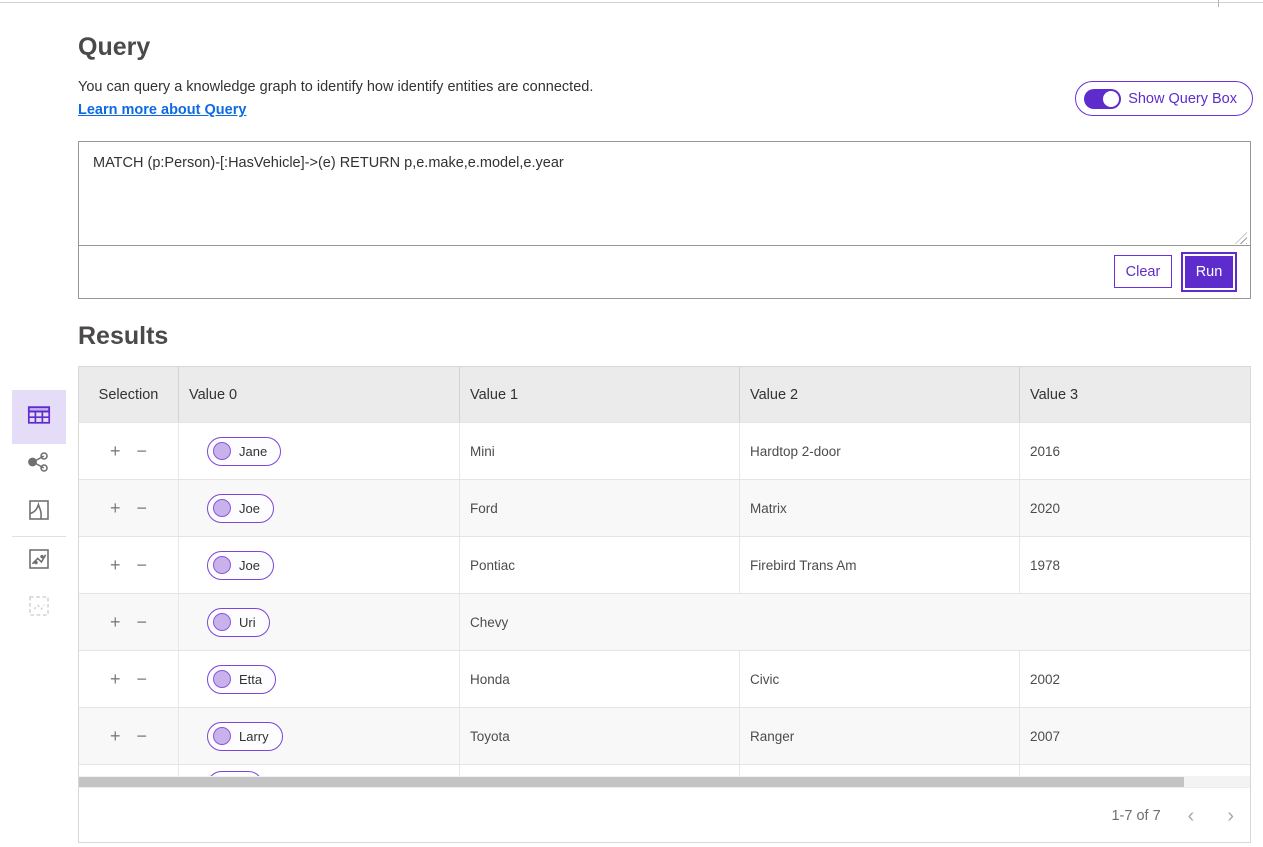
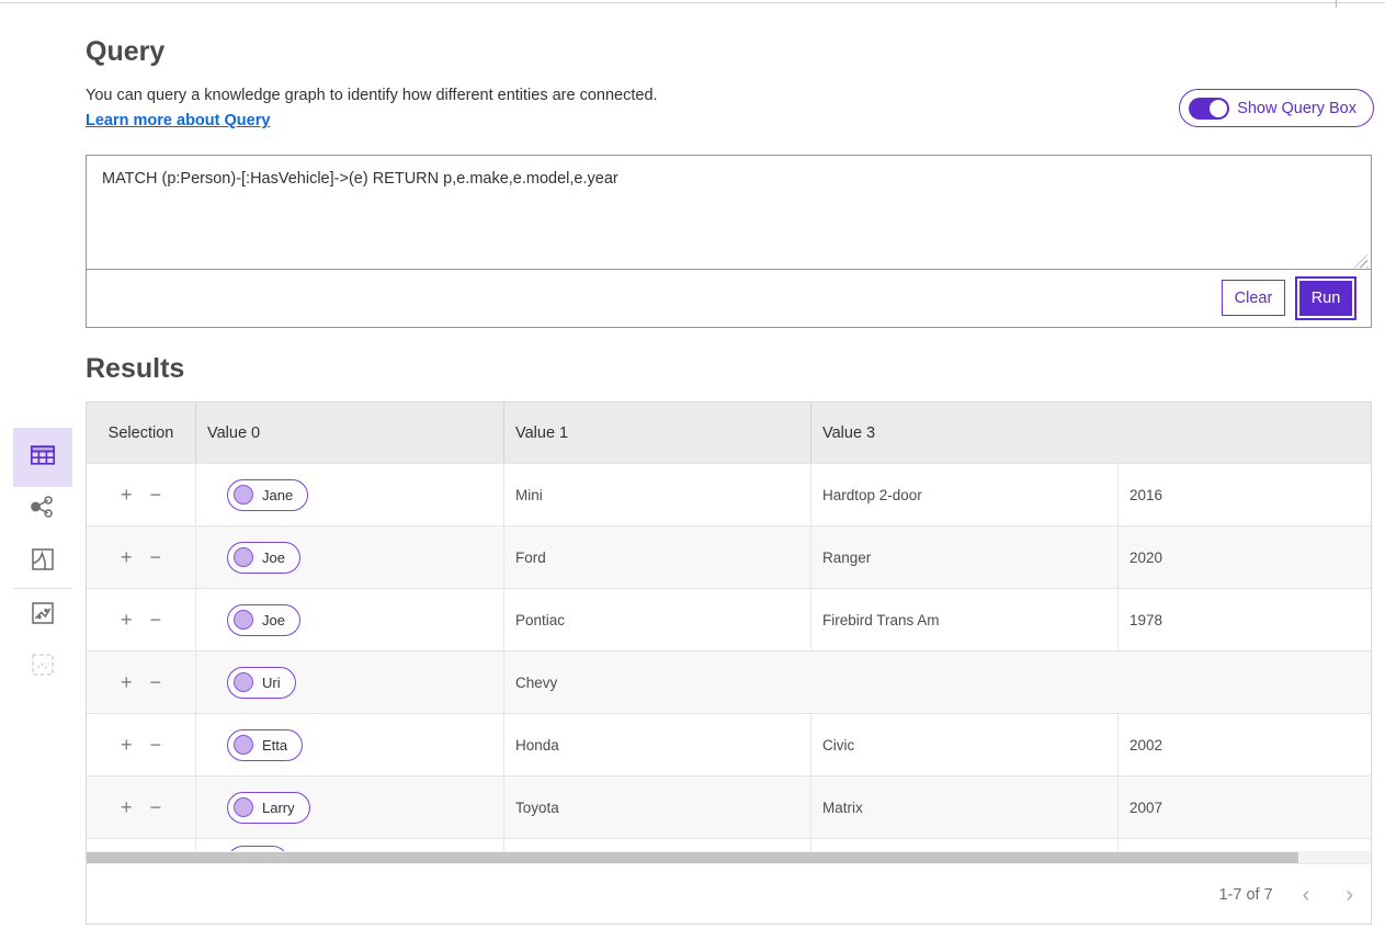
  Query
- You can query a knowledge graph to identify how identify entities are connected.
+ You can query a knowledge graph to identify how different entities are connected.
  Learn more about Query
  Show Query Box
  MATCH (p:Person)-[:HasVehicle]->(e) RETURN p,e.make,e.model,e.year
  Clear
  Run
  Results
  Selection
  Value 0
  Value 1
- Value 2
  Value 3
  +
  −
  Jane
  Mini
  Hardtop 2-door
  2016
  +
  −
  Joe
  Ford
- Matrix
+ Ranger
  2020
  +
  −
  Joe
  Pontiac
  Firebird Trans Am
  1978
  +
  −
  Uri
  Chevy
  +
  −
  Etta
  Honda
  Civic
  2002
  +
  −
  Larry
  Toyota
- Ranger
+ Matrix
  2007
  1-7 of 7
  ‹
  ›
